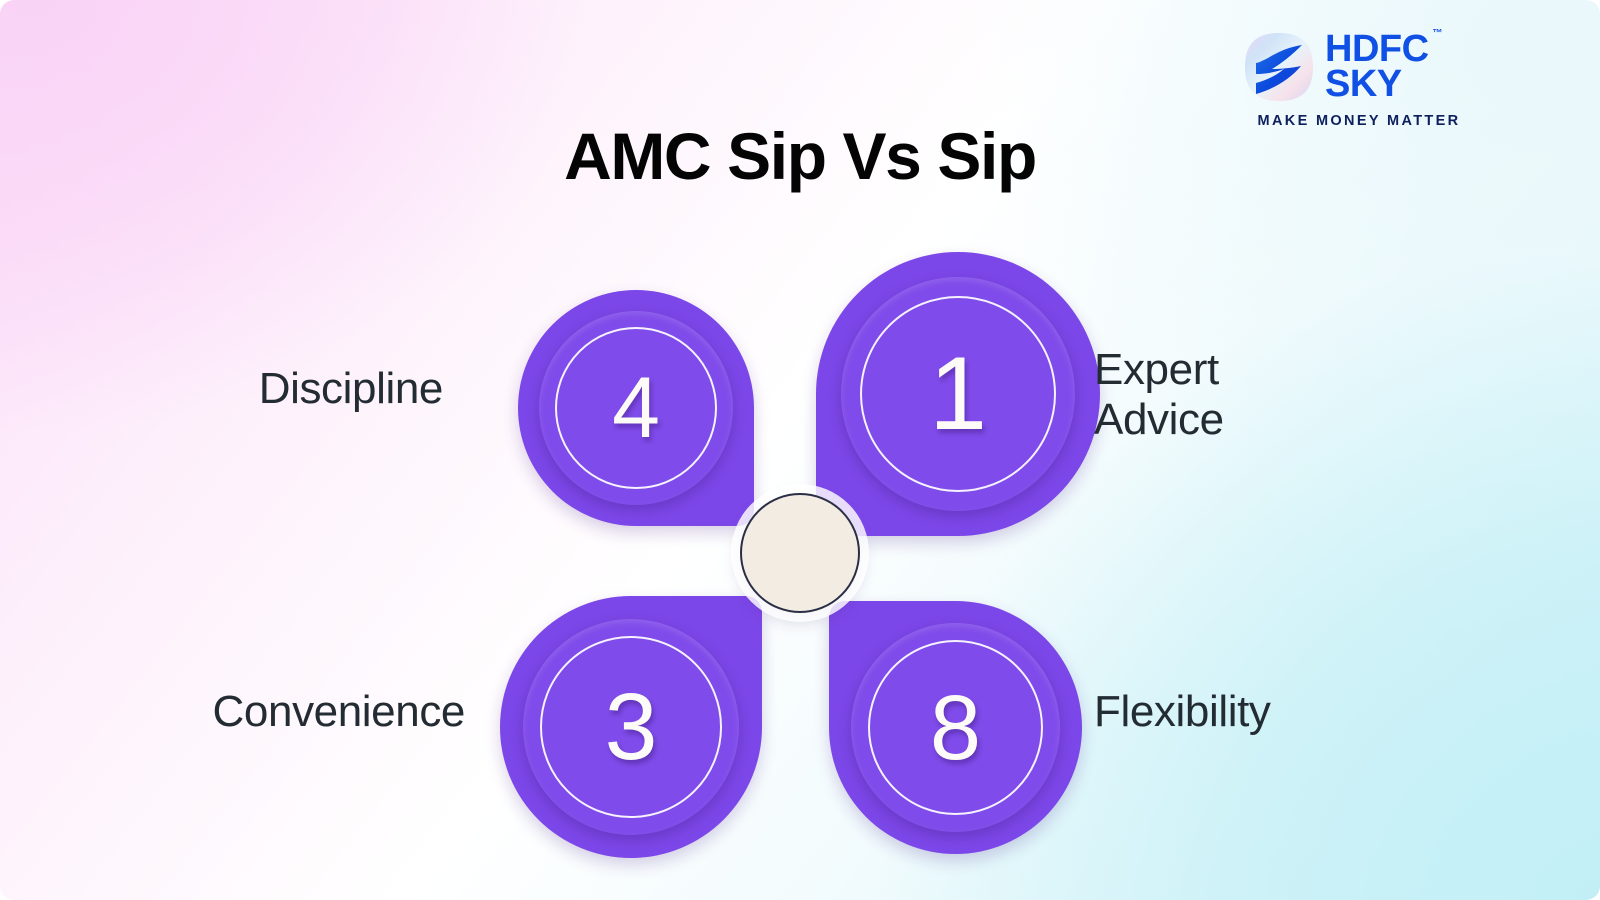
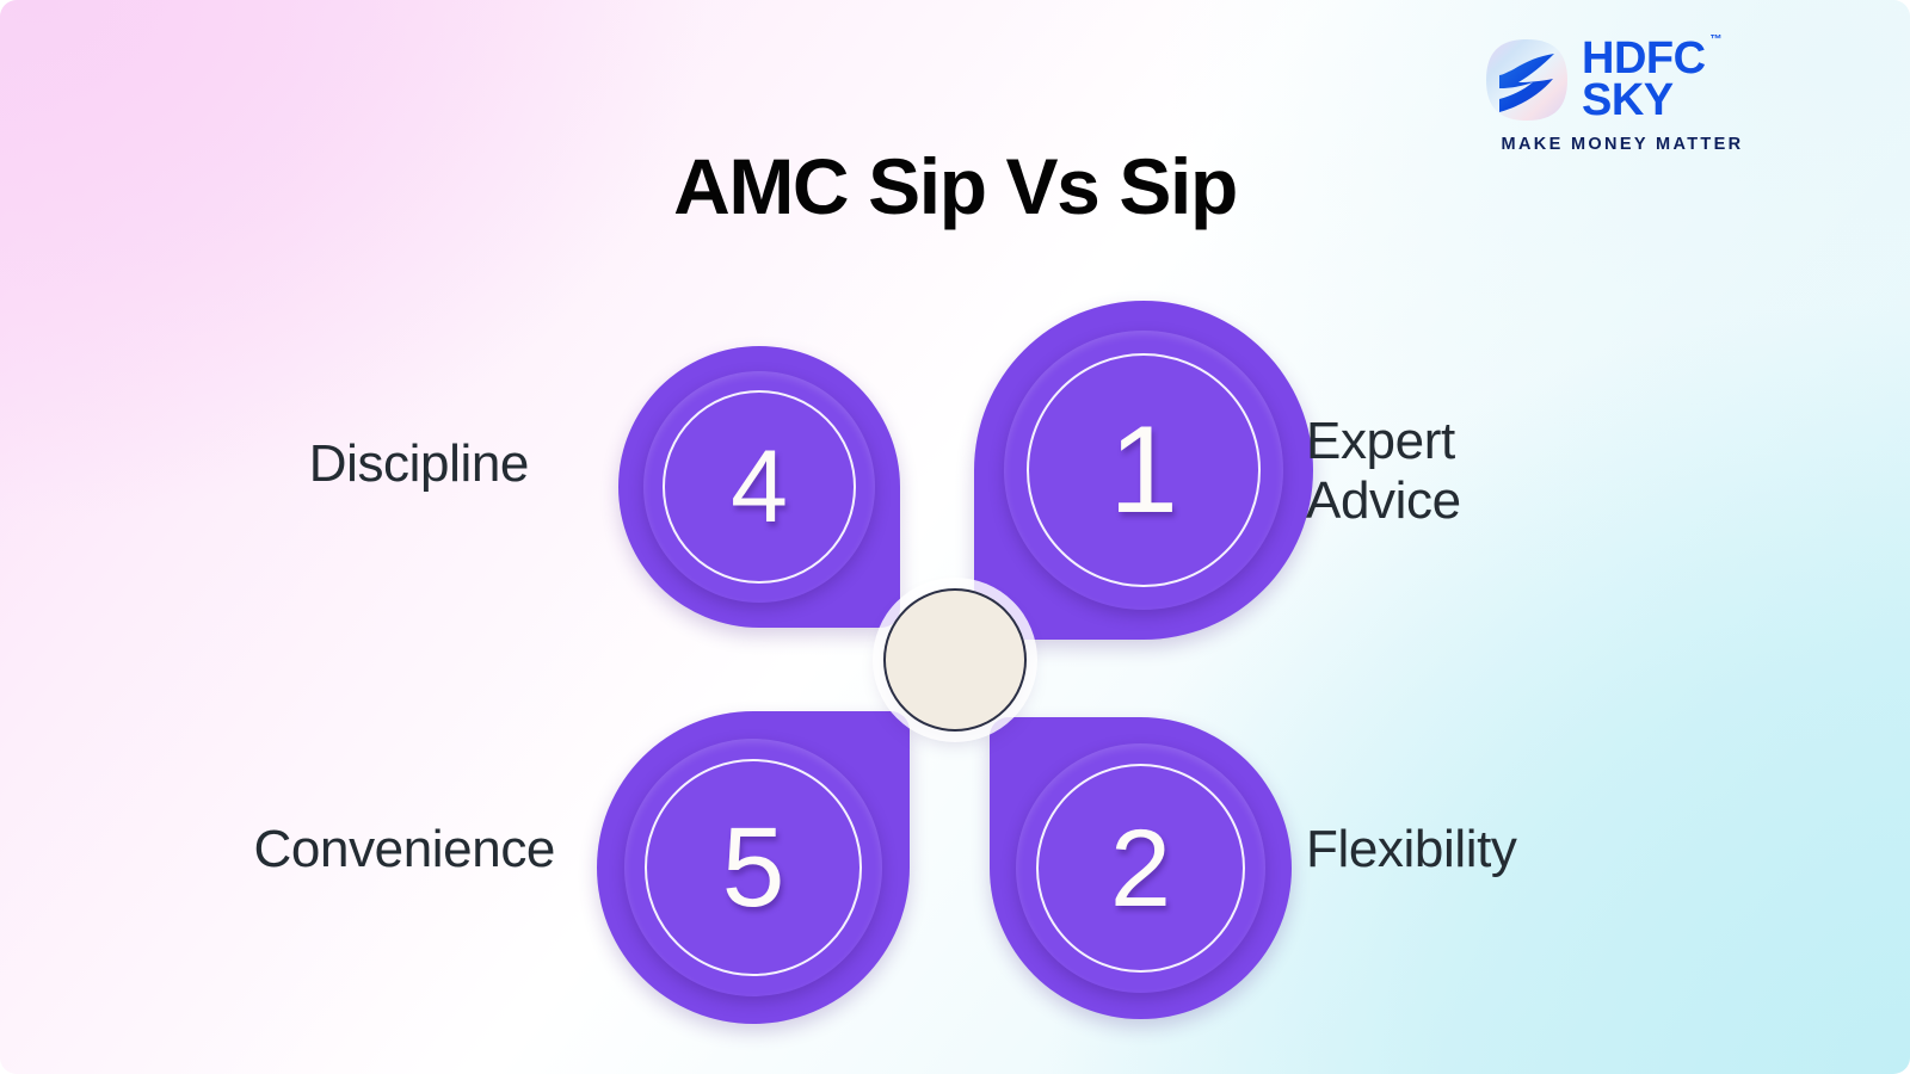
  HDFC
  SKY
  ™
  MAKE MONEY MATTER
  AMC Sip Vs Sip
  1
- 8
+ 2
- 3
+ 5
  4
  Expert
  Advice
  Flexibility
  Convenience
  Discipline
